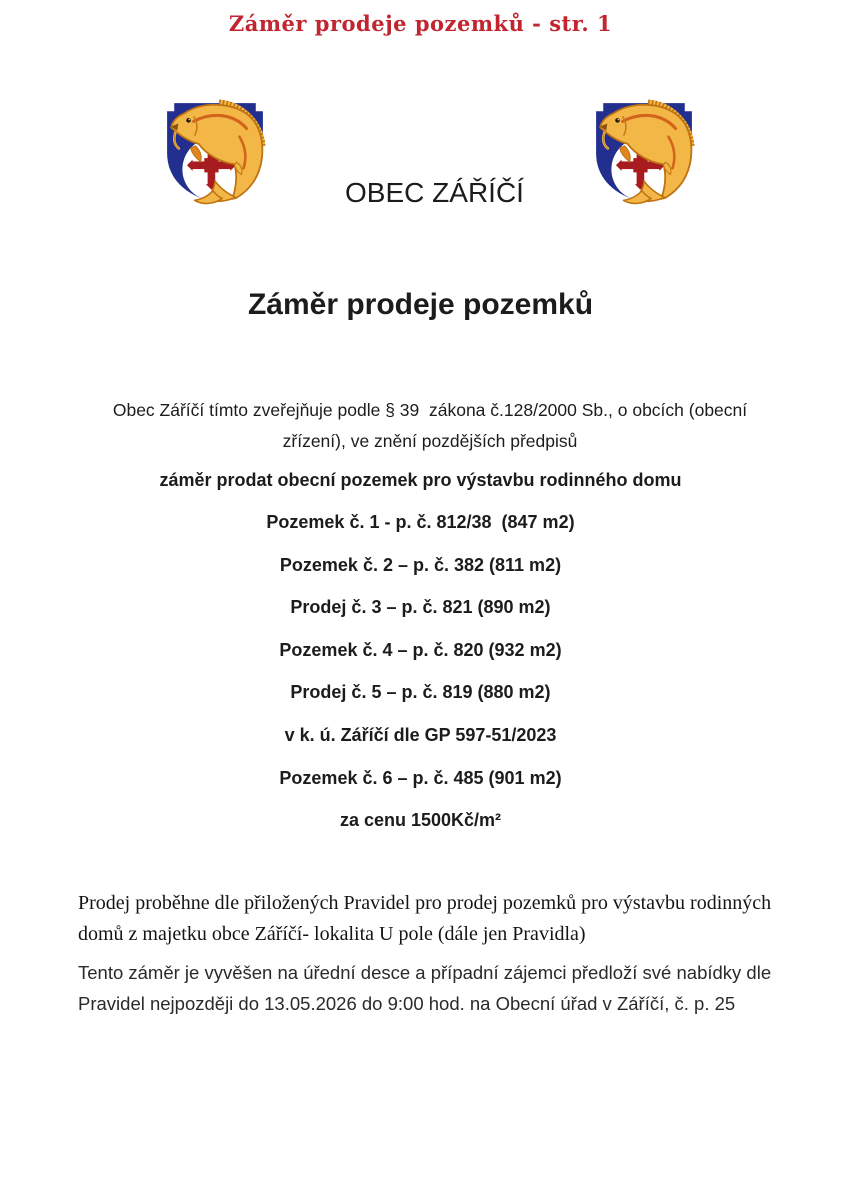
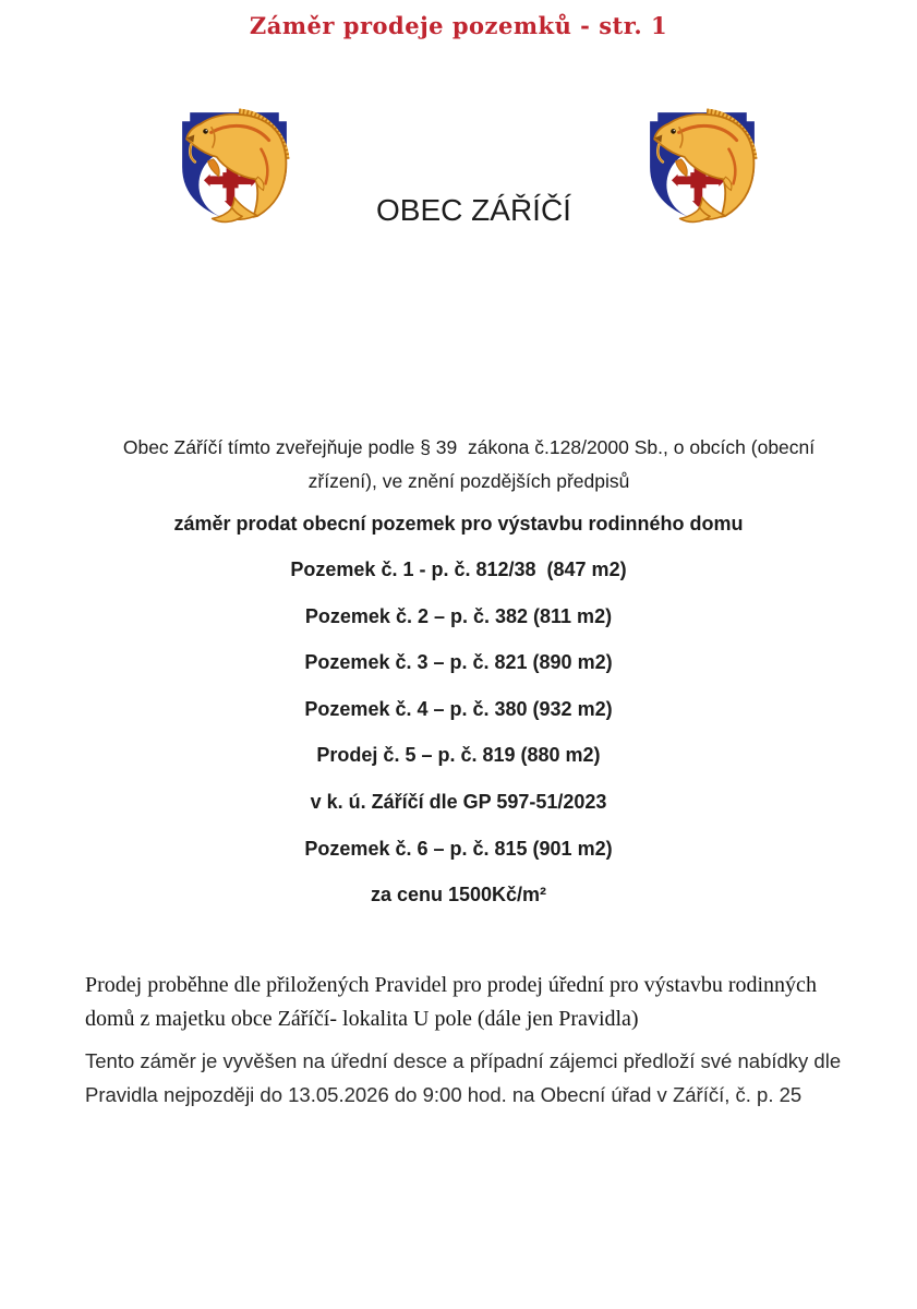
  Záměr prodeje pozemků - str. 1
  OBEC ZÁŘÍČÍ
- Záměr prodeje pozemků
  Obec Záříčí tímto zveřejňuje podle § 39 zákona č.128/2000 Sb., o obcích (obecní zřízení), ve znění pozdějších předpisů
  záměr prodat obecní pozemek pro výstavbu rodinného domu
  Pozemek č. 1 - p. č. 812/38 (847 m2)
  Pozemek č. 2 – p. č. 382 (811 m2)
- Prodej č. 3 – p. č. 821 (890 m2)
+ Pozemek č. 3 – p. č. 821 (890 m2)
- Pozemek č. 4 – p. č. 820 (932 m2)
+ Pozemek č. 4 – p. č. 380 (932 m2)
  Prodej č. 5 – p. č. 819 (880 m2)
  v k. ú. Záříčí dle GP 597-51/2023
- Pozemek č. 6 – p. č. 485 (901 m2)
+ Pozemek č. 6 – p. č. 815 (901 m2)
  za cenu 1500Kč/m²
- Prodej proběhne dle přiložených Pravidel pro prodej pozemků pro výstavbu rodinných domů z majetku obce Záříčí- lokalita U pole (dále jen Pravidla)
+ Prodej proběhne dle přiložených Pravidel pro prodej úřední pro výstavbu rodinných domů z majetku obce Záříčí- lokalita U pole (dále jen Pravidla)
- Tento záměr je vyvěšen na úřední desce a případní zájemci předloží své nabídky dle Pravidel nejpozději do 13.05.2026 do 9:00 hod. na Obecní úřad v Záříčí, č. p. 25
+ Tento záměr je vyvěšen na úřední desce a případní zájemci předloží své nabídky dle Pravidla nejpozději do 13.05.2026 do 9:00 hod. na Obecní úřad v Záříčí, č. p. 25
